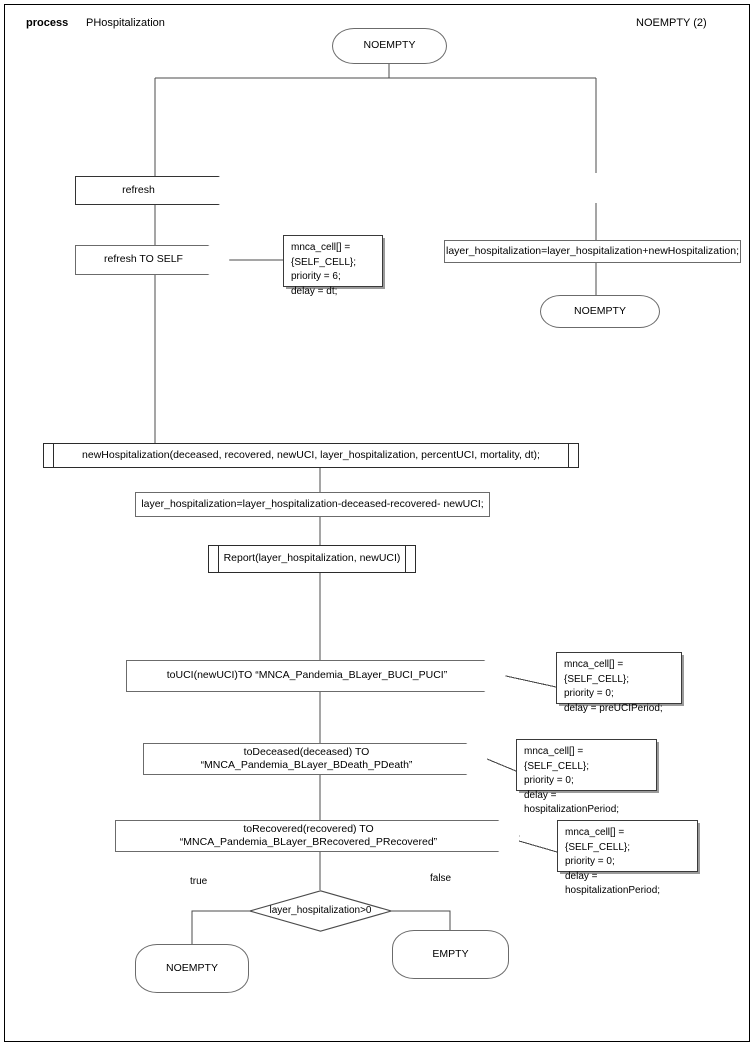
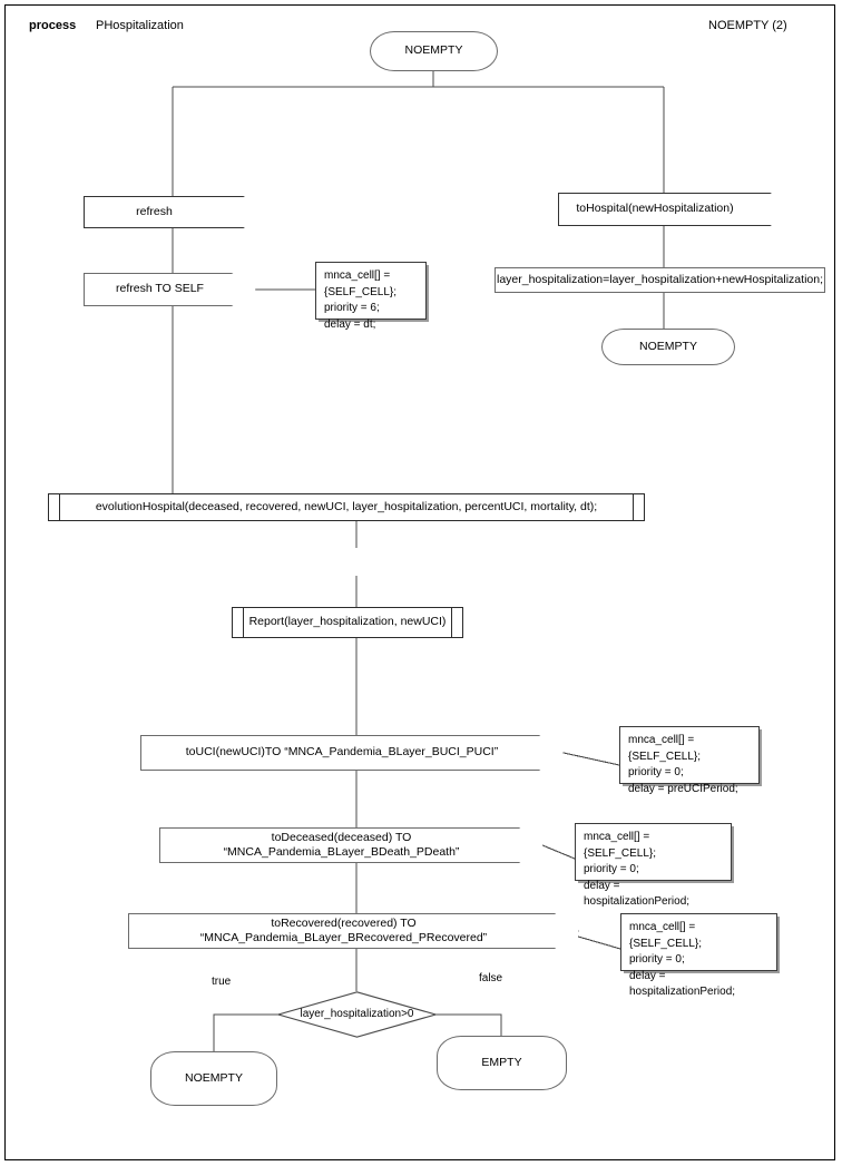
  process
  PHospitalization
  NOEMPTY (2)
  NOEMPTY
  refresh
  refresh TO SELF
  mnca_cell[] = {SELF_CELL};
  priority = 6;
  delay = dt;
+ toHospital(newHospitalization)
  layer_hospitalization=layer_hospitalization+newHospitalization;
  NOEMPTY
- newHospitalization(deceased, recovered, newUCI, layer_hospitalization, percentUCI, mortality, dt);
+ evolutionHospital(deceased, recovered, newUCI, layer_hospitalization, percentUCI, mortality, dt);
- layer_hospitalization=layer_hospitalization-deceased-recovered- newUCI;
  Report(layer_hospitalization, newUCI)
  toUCI(newUCI)TO “MNCA_Pandemia_BLayer_BUCI_PUCI”
  mnca_cell[] = {SELF_CELL};
  priority = 0;
  delay = preUCIPeriod;
  toDeceased(deceased) TO “MNCA_Pandemia_BLayer_BDeath_PDeath”
  mnca_cell[] = {SELF_CELL};
  priority = 0;
  delay = hospitalizationPeriod;
  toRecovered(recovered) TO “MNCA_Pandemia_BLayer_BRecovered_PRecovered”
  mnca_cell[] = {SELF_CELL};
  priority = 0;
  delay = hospitalizationPeriod;
  layer_hospitalization>0
  true
  false
  NOEMPTY
  EMPTY
